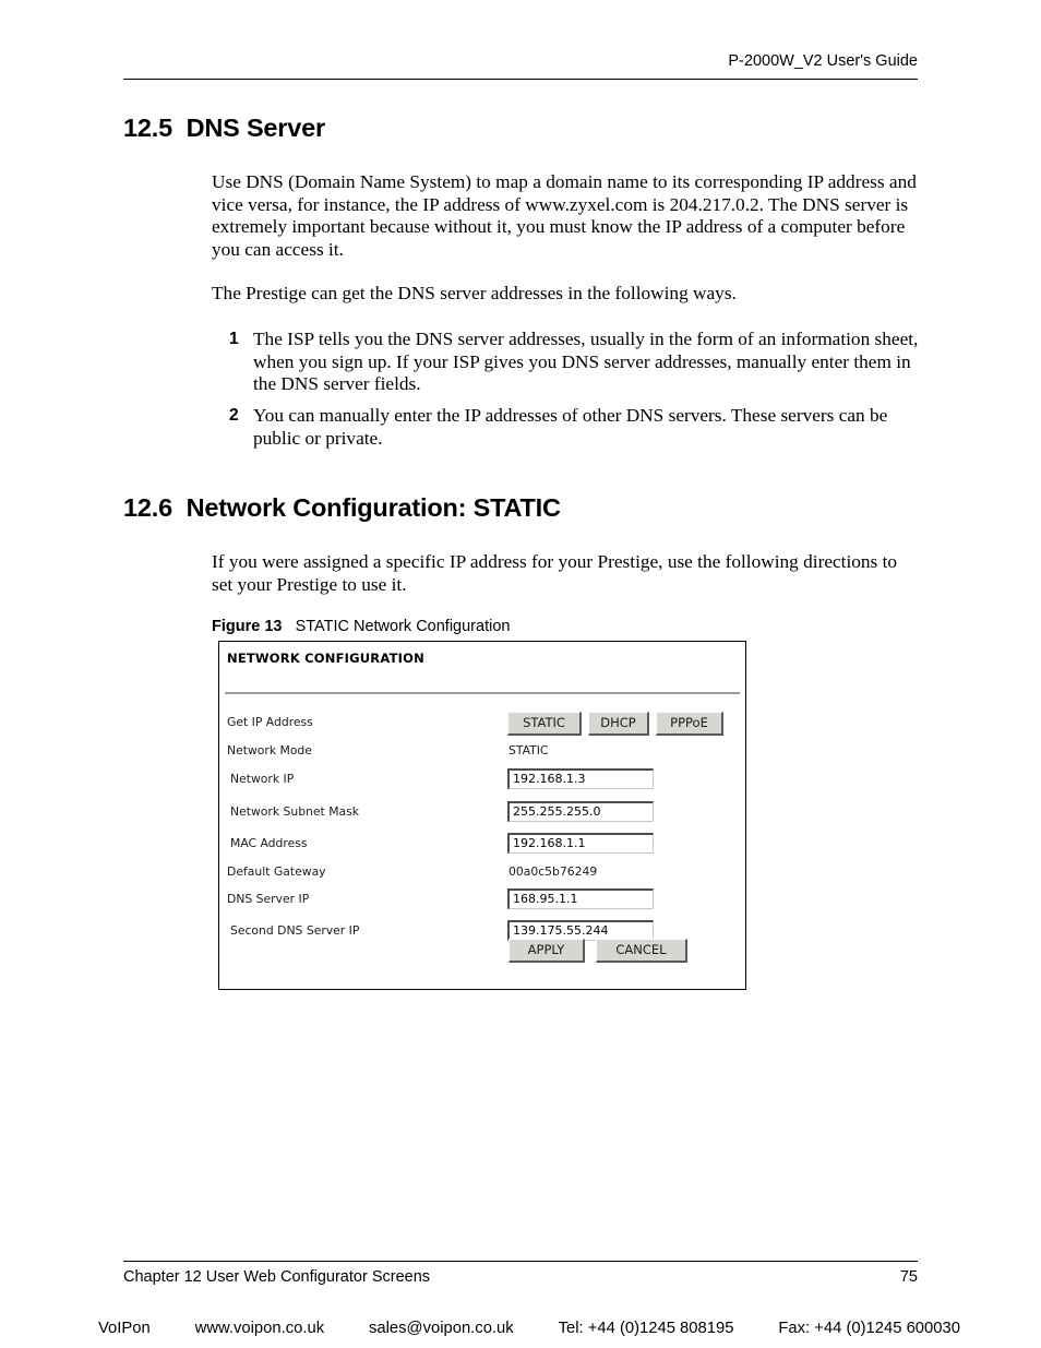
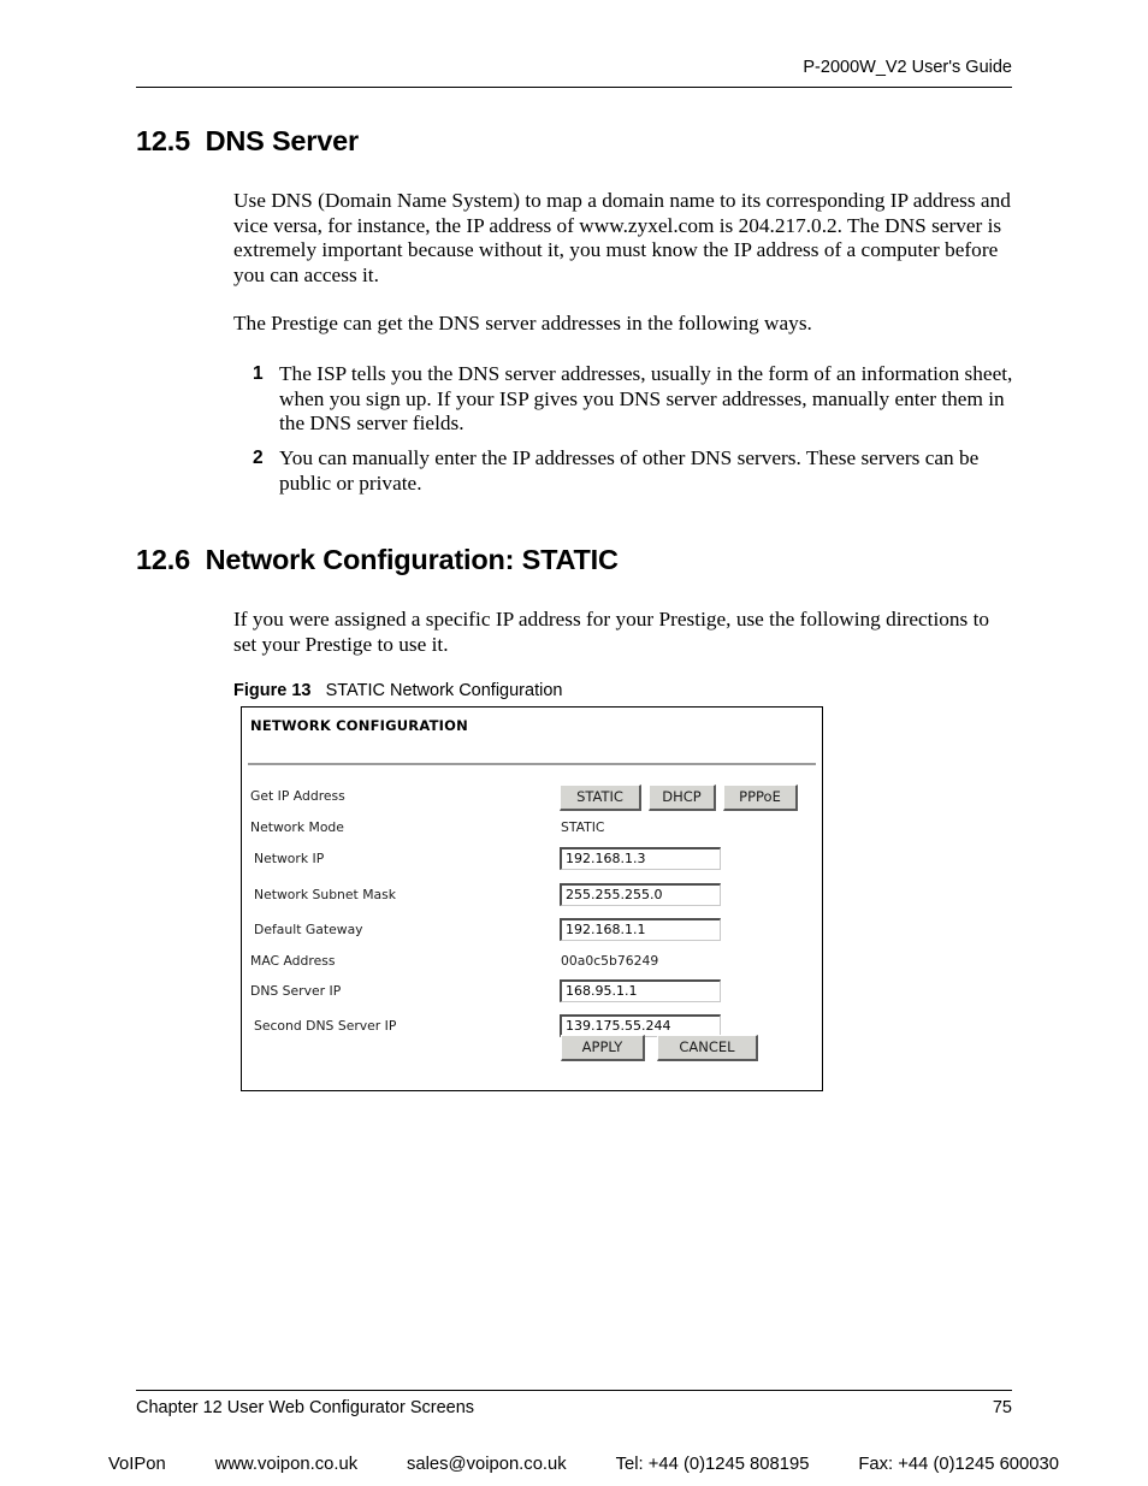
  P-2000W_V2 User's Guide
  12.5 DNS Server
  Use DNS (Domain Name System) to map a domain name to its corresponding IP address and vice versa, for instance, the IP address of www.zyxel.com is 204.217.0.2. The DNS server is extremely important because without it, you must know the IP address of a computer before you can access it.
  The Prestige can get the DNS server addresses in the following ways.
  1
  The ISP tells you the DNS server addresses, usually in the form of an information sheet, when you sign up. If your ISP gives you DNS server addresses, manually enter them in the DNS server fields.
  2
  You can manually enter the IP addresses of other DNS servers. These servers can be public or private.
  12.6 Network Configuration: STATIC
  If you were assigned a specific IP address for your Prestige, use the following directions to set your Prestige to use it.
  Figure 13 STATIC Network Configuration
  NETWORK CONFIGURATION
  Get IP Address
  STATIC
  DHCP
  PPPoE
  Network Mode
  STATIC
  Network IP
  192.168.1.3
  Network Subnet Mask
  255.255.255.0
- MAC Address
+ Default Gateway
  192.168.1.1
- Default Gateway
+ MAC Address
  00a0c5b76249
  DNS Server IP
  168.95.1.1
  Second DNS Server IP
  139.175.55.244
  APPLY
  CANCEL
  Chapter 12 User Web Configurator Screens
  75
  VoIPon
  www.voipon.co.uk
  sales@voipon.co.uk
  Tel: +44 (0)1245 808195
  Fax: +44 (0)1245 600030
